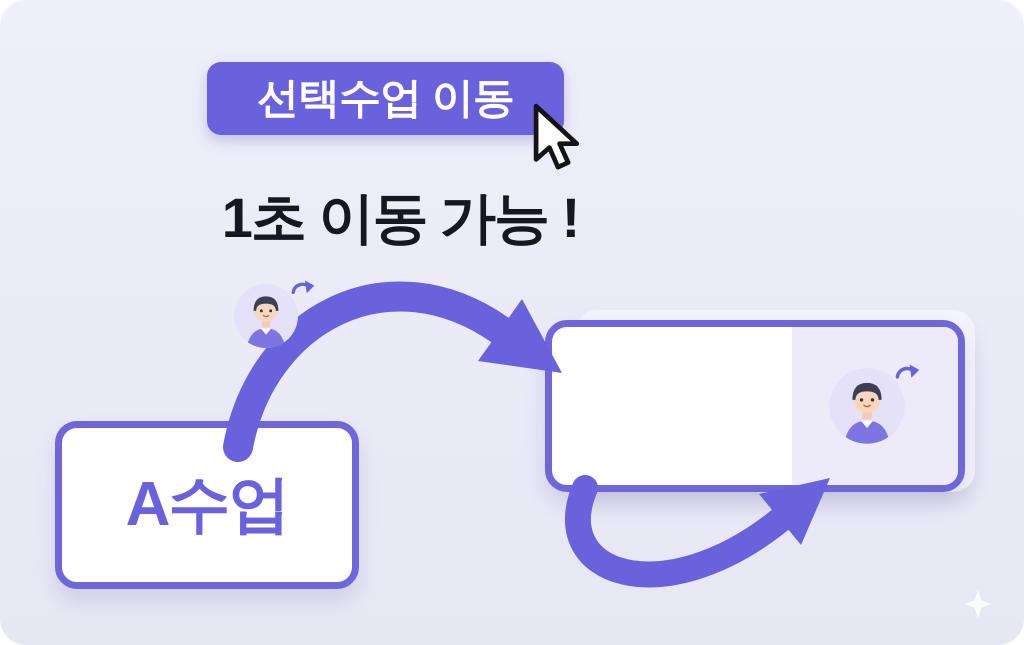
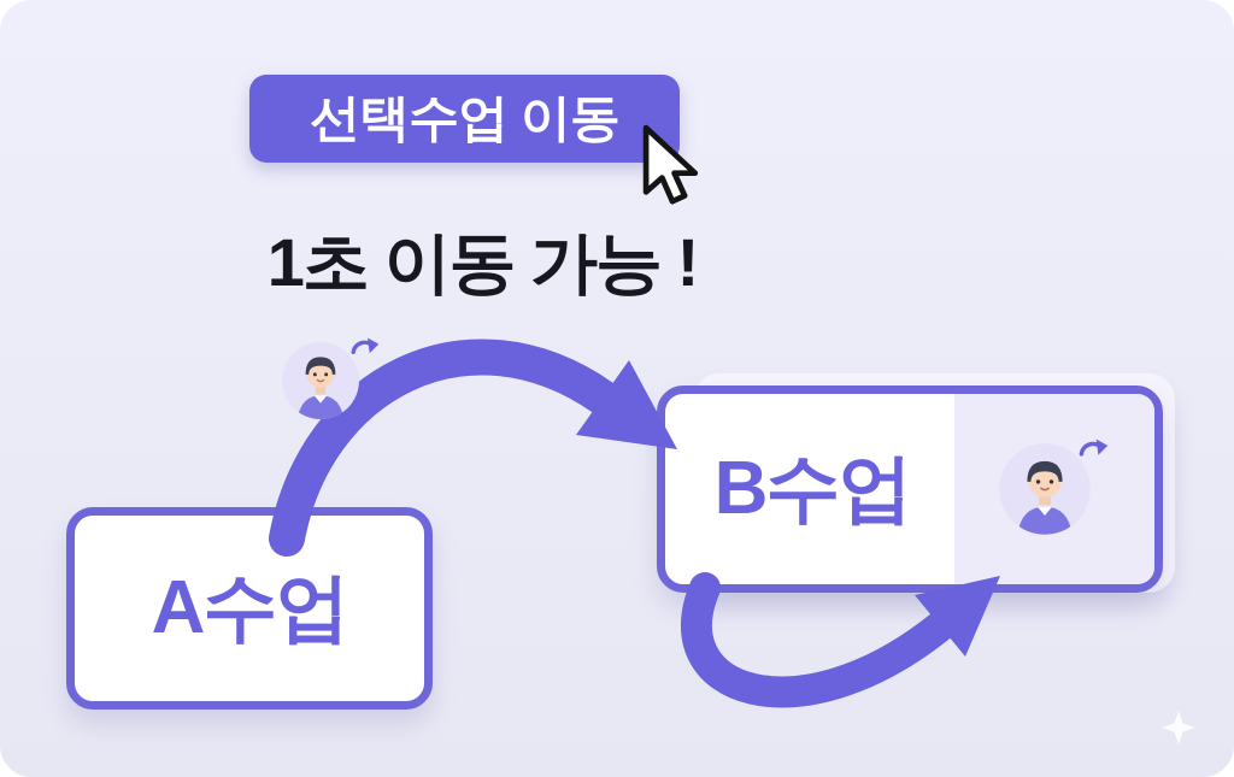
  선택수업 이동
  1초 이동 가능 !
+ B수업
  A수업
